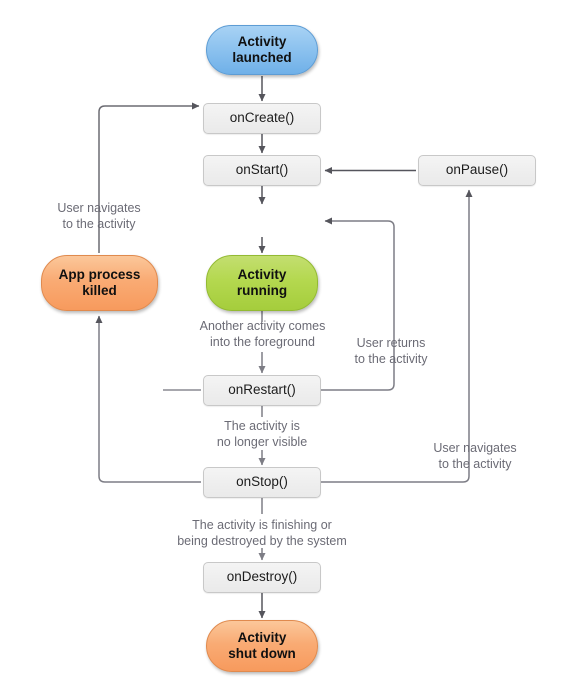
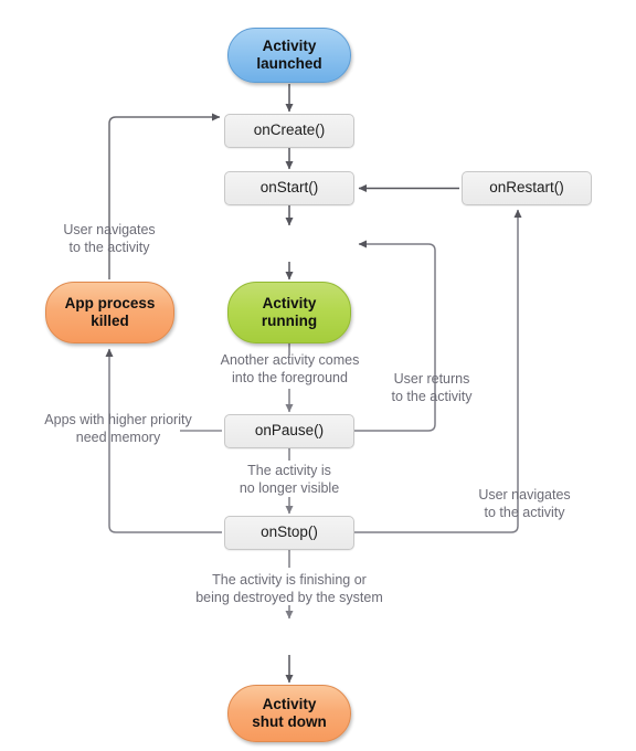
  Activity
  launched
  onCreate()
  onStart()
- onPause()
+ onRestart()
  Activity
  running
  App process
  killed
- onRestart()
+ onPause()
  onStop()
- onDestroy()
  Activity
  shut down
  User navigates
  to the activity
  Another activity comes
  into the foreground
  User returns
  to the activity
+ Apps with higher priority
+ need memory
  The activity is
  no longer visible
  User navigates
  to the activity
  The activity is finishing or
  being destroyed by the system
